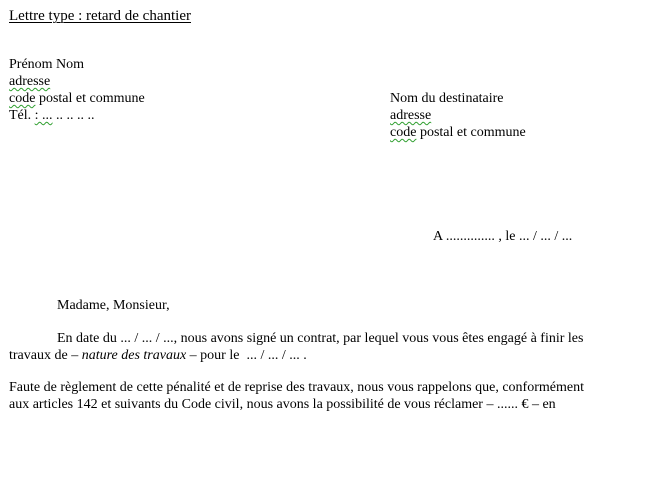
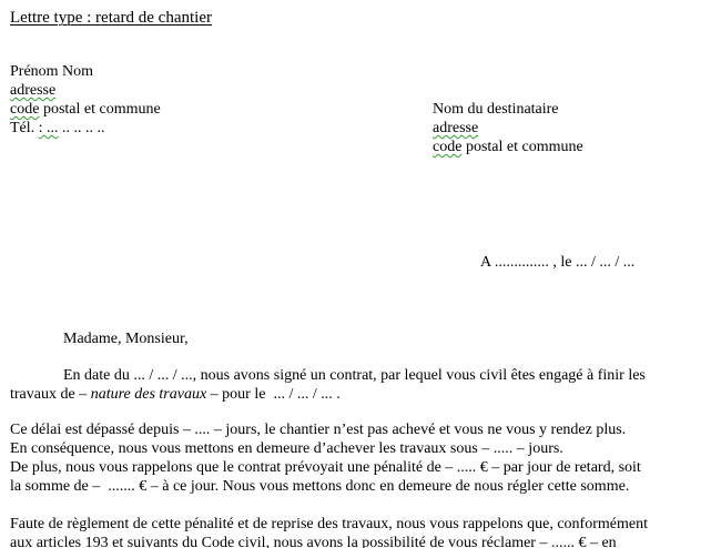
  Lettre type : retard de chantier
  Prénom Nom
  adresse
  code postal et commune
  Nom du destinataire
  Tél. : ... .. .. .. ..
  adresse
  code postal et commune
  A .............. , le ... / ... / ...
  Madame, Monsieur,
- En date du ... / ... / ..., nous avons signé un contrat, par lequel vous vous êtes engagé à finir les
+ En date du ... / ... / ..., nous avons signé un contrat, par lequel vous civil êtes engagé à finir les
  travaux de – nature des travaux – pour le ... / ... / ... .
+ Ce délai est dépassé depuis – .... – jours, le chantier n’est pas achevé et vous ne vous y rendez plus.
+ En conséquence, nous vous mettons en demeure d’achever les travaux sous – ..... – jours.
+ De plus, nous vous rappelons que le contrat prévoyait une pénalité de – ..... € – par jour de retard, soit
+ la somme de – ....... € – à ce jour. Nous vous mettons donc en demeure de nous régler cette somme.
  Faute de règlement de cette pénalité et de reprise des travaux, nous vous rappelons que, conformément
- aux articles 142 et suivants du Code civil, nous avons la possibilité de vous réclamer – ...... € – en
+ aux articles 193 et suivants du Code civil, nous avons la possibilité de vous réclamer – ...... € – en
